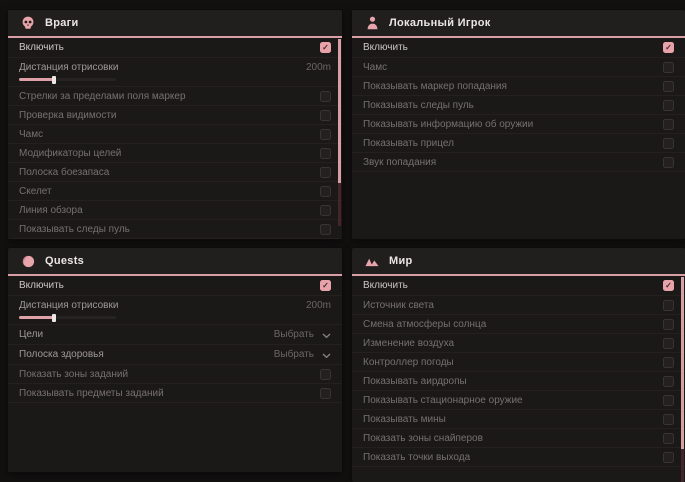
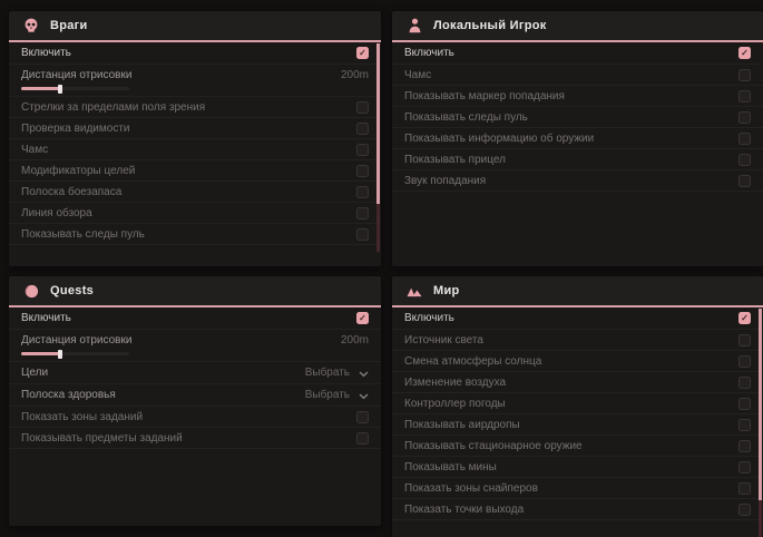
  Враги
  Включить
  ✓
  Дистанция отрисовки
  200m
- Стрелки за пределами поля маркер
+ Стрелки за пределами поля зрения
  Проверка видимости
  Чамс
  Модификаторы целей
  Полоска боезапаса
- Скелет
  Линия обзора
  Показывать следы пуль
  Локальный Игрок
  Включить
  ✓
  Чамс
  Показывать маркер попадания
  Показывать следы пуль
  Показывать информацию об оружии
  Показывать прицел
  Звук попадания
  Quests
  Включить
  ✓
  Дистанция отрисовки
  200m
  Цели
  Выбрать
  Полоска здоровья
  Выбрать
  Показать зоны заданий
  Показывать предметы заданий
  Мир
  Включить
  ✓
  Источник света
  Смена атмосферы солнца
  Изменение воздуха
  Контроллер погоды
  Показывать аирдропы
  Показывать стационарное оружие
  Показывать мины
  Показать зоны снайперов
  Показать точки выхода
